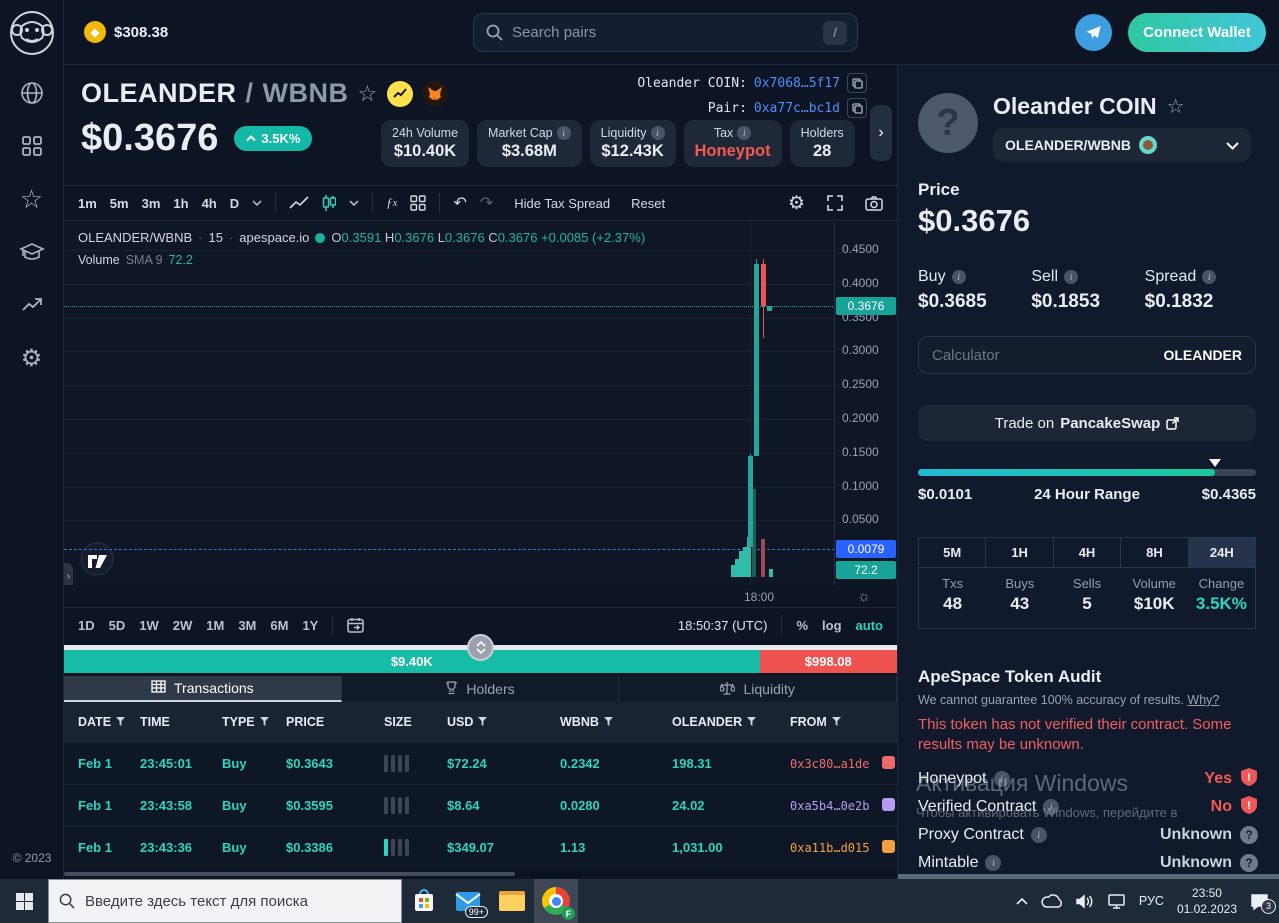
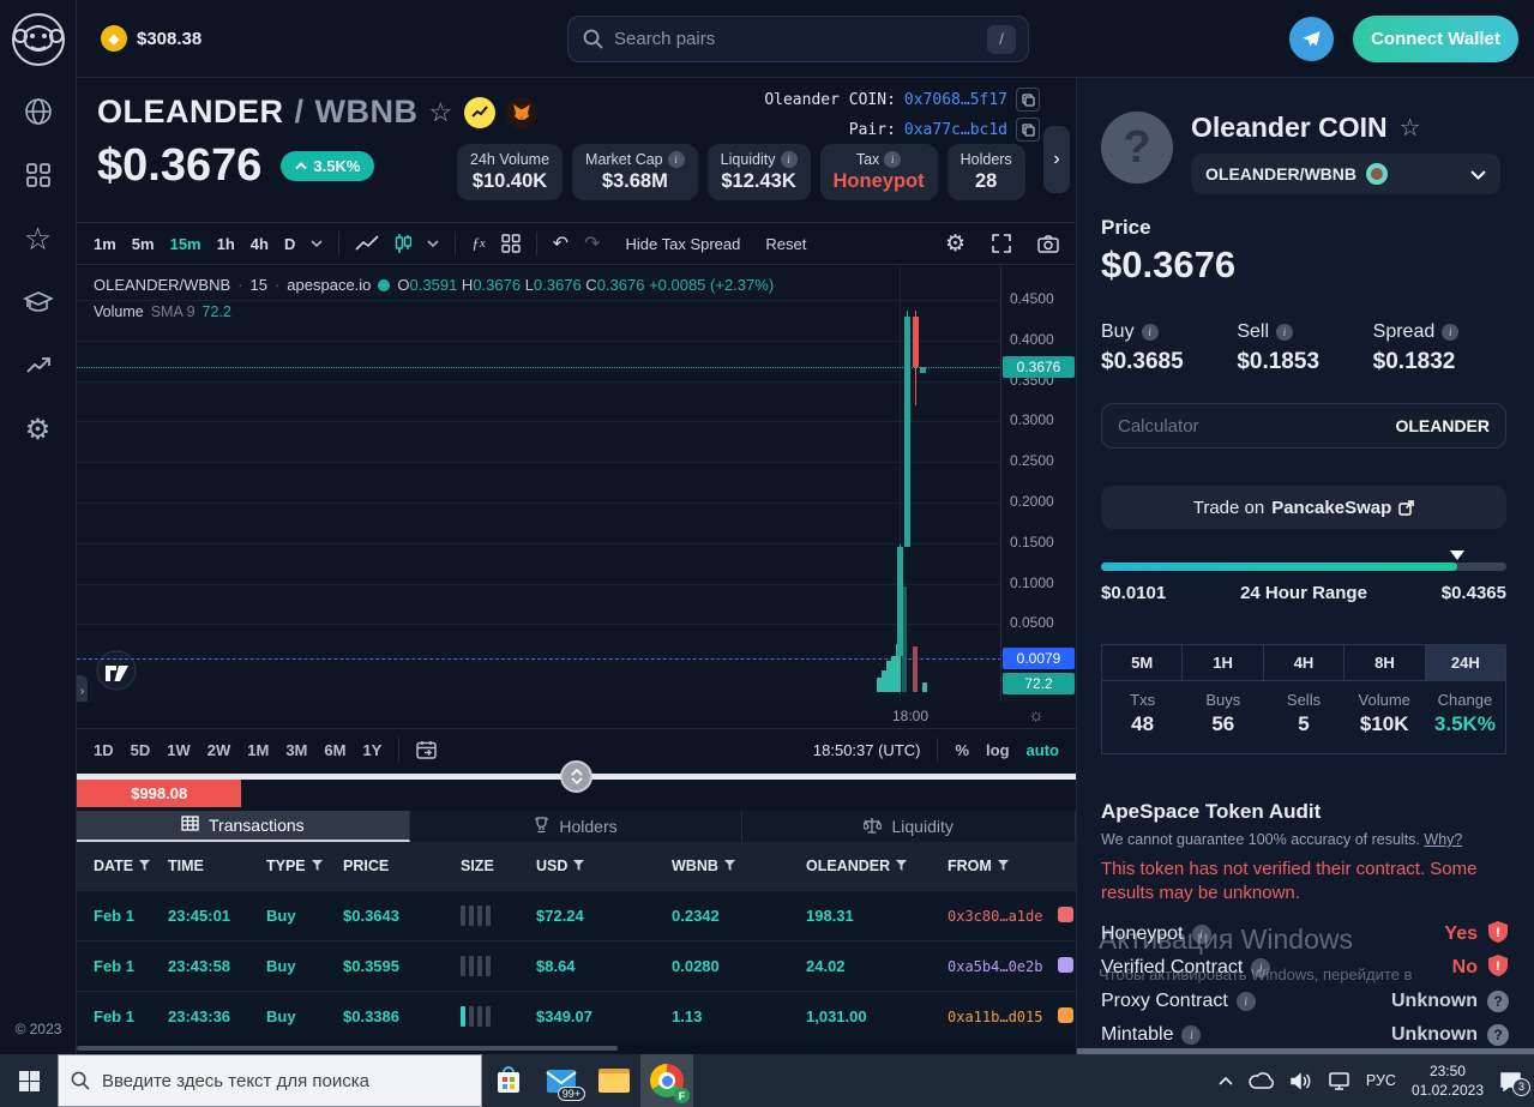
  ☆
  ⚙
  © 2023
  ◆
  $308.38
  Search pairs
  /
  Connect Wallet
  OLEANDER
  /
  WBNB
  ☆
  Oleander COIN:
  0x7068…5f17
  Pair:
  0xa77c…bc1d
  $0.3676
  3.5K%
  24h Volume
  $10.40K
  Market Cap
  i
  $3.68M
  Liquidity
  i
  $12.43K
  Tax
  i
  Honeypot
  Holders
  28
  ›
  1m
  5m
- 3m
+ 15m
  1h
  4h
  D
  ƒ
  x
  ↶
  ↷
  Hide Tax Spread
  Reset
  ⚙
  OLEANDER/WBNB
  ·
  15
  ·
  apespace.io
  O0.3591 H0.3676 L0.3676 C0.3676 +0.0085 (+2.37%)
  Volume
  SMA 9
  72.2
  ›
  0.4500
  0.4000
  0.3500
  0.3000
  0.2500
  0.2000
  0.1500
  0.1000
  0.0500
  0.3676
  0.0079
  72.2
  18:00
  ☼
  1D
  5D
  1W
  2W
  1M
  3M
  6M
  1Y
  18:50:37 (UTC)
  %
  log
  auto
- $9.40K
  $998.08
  Transactions
  Holders
  Liquidity
  DATE
  TIME
  TYPE
  PRICE
  SIZE
  USD
  WBNB
  OLEANDER
  FROM
  Feb 1
  23:45:01
  Buy
  $0.3643
  $72.24
  0.2342
  198.31
  0x3c80…a1de
  Feb 1
  23:43:58
  Buy
  $0.3595
  $8.64
  0.0280
  24.02
  0xa5b4…0e2b
  Feb 1
  23:43:36
  Buy
  $0.3386
  $349.07
  1.13
  1,031.00
  0xa11b…d015
  ?
  Oleander COIN
  ☆
  OLEANDER/WBNB
  Price
  $0.3676
  Buy
  i
  $0.3685
  Sell
  i
  $0.1853
  Spread
  i
  $0.1832
  Calculator
  OLEANDER
  Trade on
  PancakeSwap
  $0.0101
  24 Hour Range
  $0.4365
  5M
  1H
  4H
  8H
  24H
  Txs
  48
  Buys
- 43
+ 56
  Sells
  5
  Volume
  $10K
  Change
  3.5K%
  ApeSpace Token Audit
  We cannot guarantee 100% accuracy of results. Why?
  This token has not verified their contract. Some results may be unknown.
  Honeypot
  i
  Yes
  !
  Verified Contract
  i
  No
  !
  Proxy Contract
  i
  Unknown
  ?
  Mintable
  i
  Unknown
  ?
  Активация Windows
  Чтобы активировать Windows, перейдите в
  Введите здесь текст для поиска
  99+
  F
  РУС
  23:50
  01.02.2023
  3
